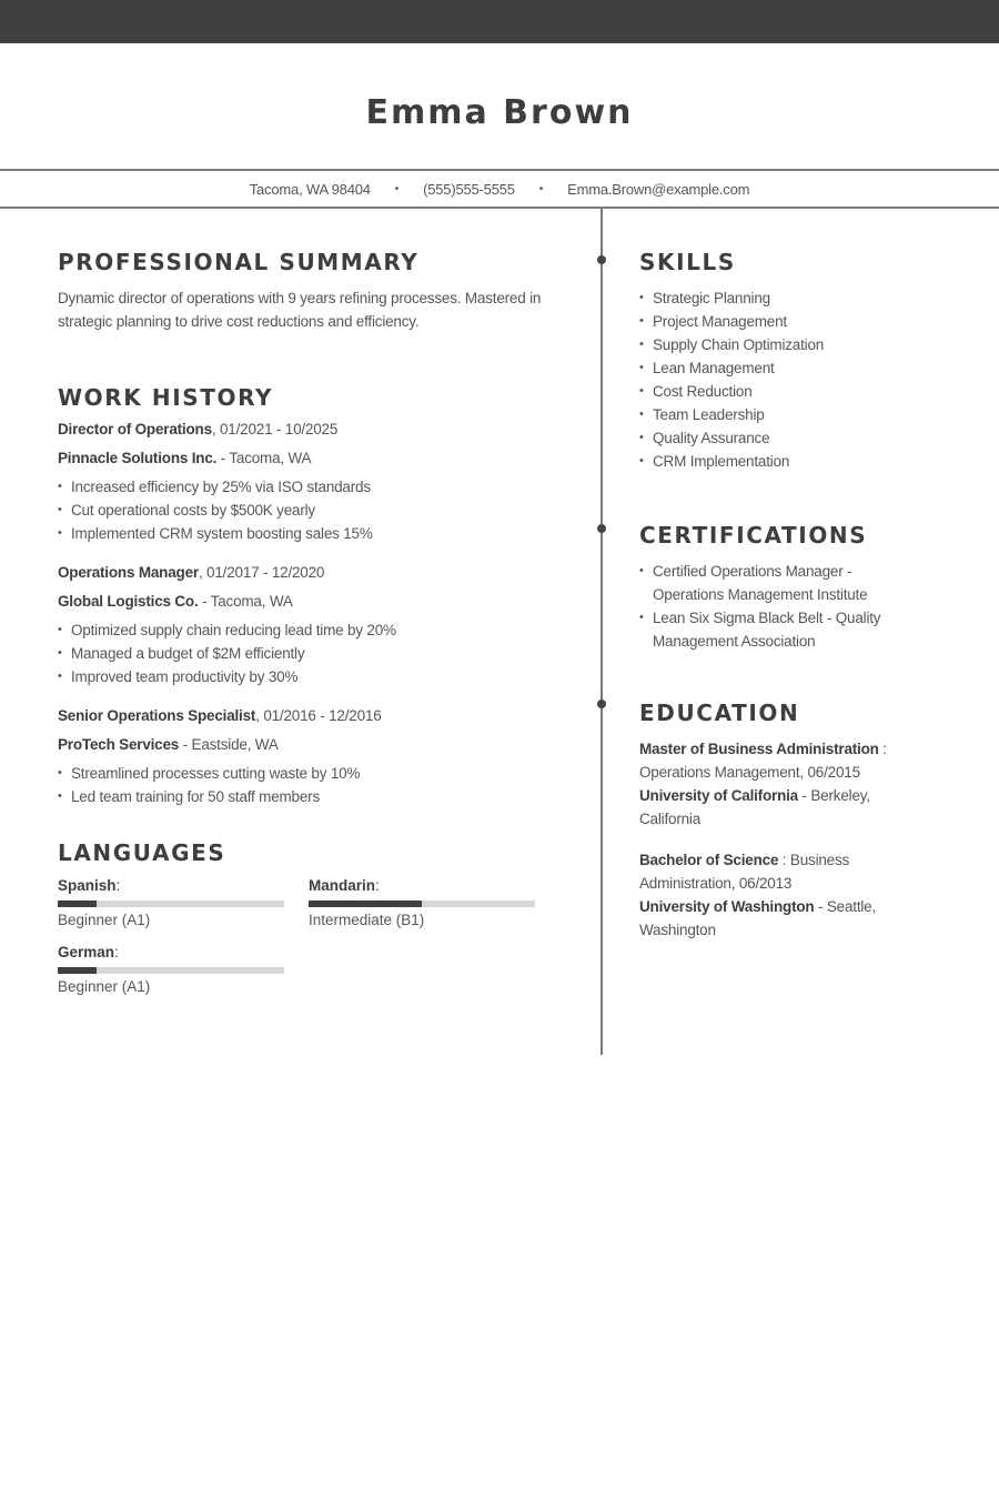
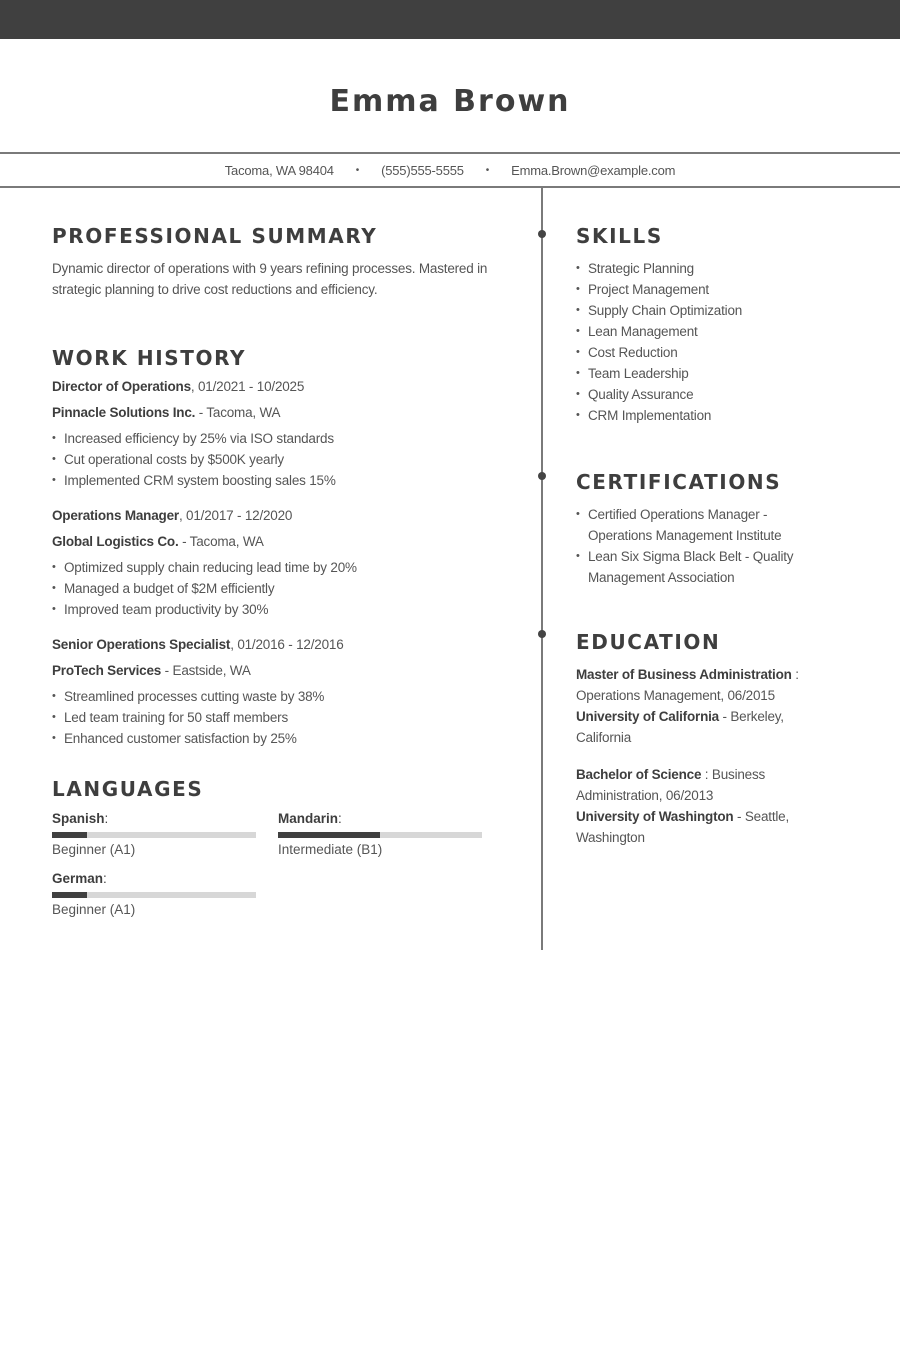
  Emma Brown
  Tacoma, WA 98404
  •
  (555)555-5555
  •
  Emma.Brown@example.com
  PROFESSIONAL SUMMARY
  Dynamic director of operations with 9 years refining processes. Mastered in strategic planning to drive cost reductions and efficiency.
  WORK HISTORY
  Director of Operations, 01/2021 - 10/2025
  Pinnacle Solutions Inc. - Tacoma, WA
  Increased efficiency by 25% via ISO standards
  Cut operational costs by $500K yearly
  Implemented CRM system boosting sales 15%
  Operations Manager, 01/2017 - 12/2020
  Global Logistics Co. - Tacoma, WA
  Optimized supply chain reducing lead time by 20%
  Managed a budget of $2M efficiently
  Improved team productivity by 30%
  Senior Operations Specialist, 01/2016 - 12/2016
  ProTech Services - Eastside, WA
- Streamlined processes cutting waste by 10%
+ Streamlined processes cutting waste by 38%
  Led team training for 50 staff members
+ Enhanced customer satisfaction by 25%
  LANGUAGES
  Spanish:
  Beginner (A1)
  Mandarin:
  Intermediate (B1)
  German:
  Beginner (A1)
  SKILLS
  Strategic Planning
  Project Management
  Supply Chain Optimization
  Lean Management
  Cost Reduction
  Team Leadership
  Quality Assurance
  CRM Implementation
  CERTIFICATIONS
  Certified Operations Manager - Operations Management Institute
  Lean Six Sigma Black Belt - Quality Management Association
  EDUCATION
  Master of Business Administration : Operations Management, 06/2015
  University of California - Berkeley, California
  Bachelor of Science : Business Administration, 06/2013
  University of Washington - Seattle, Washington
